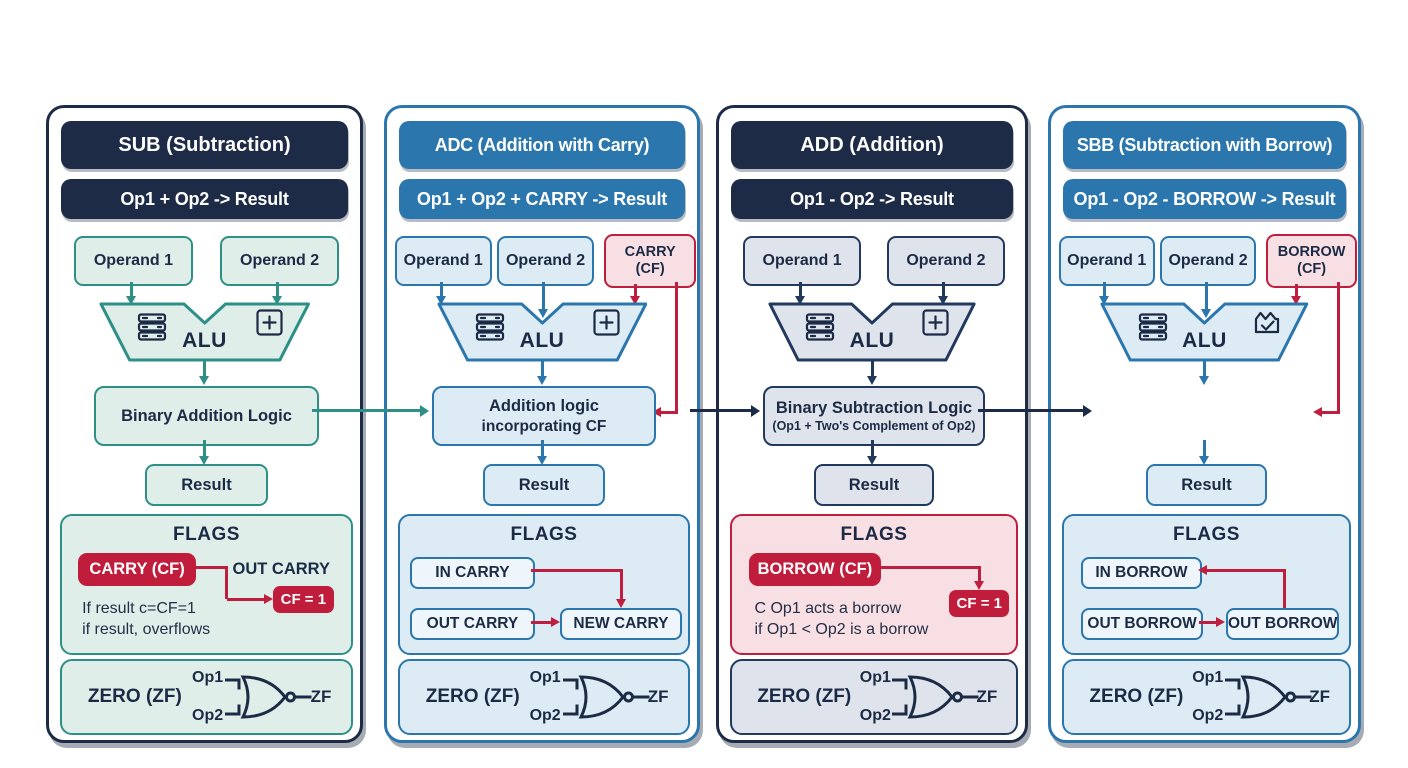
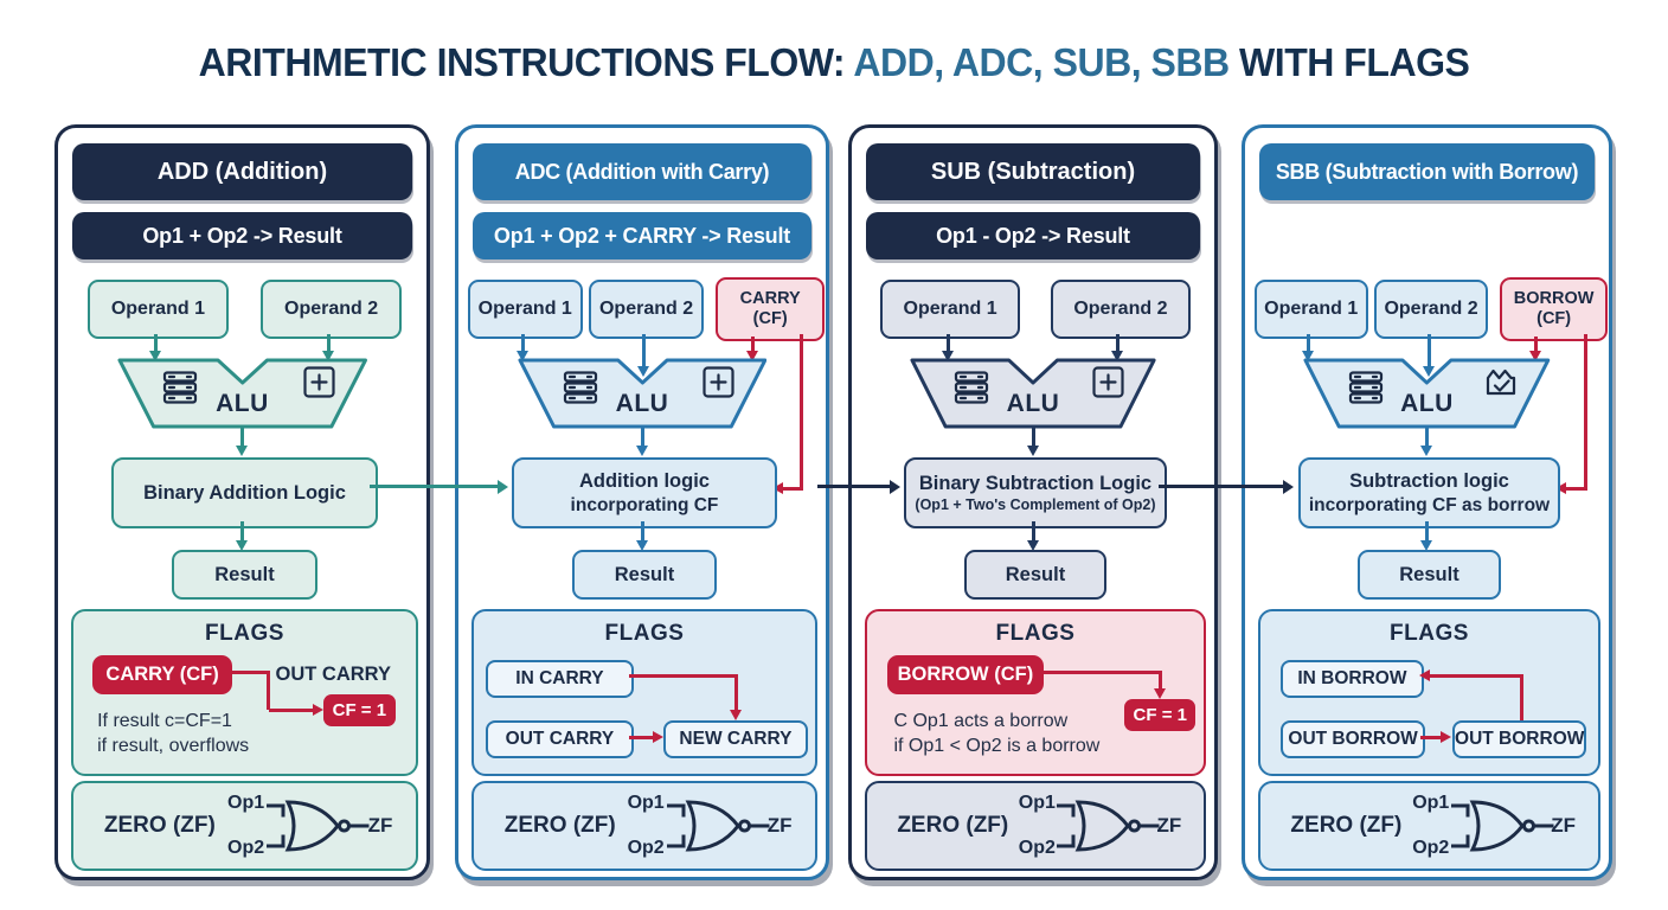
+ ARITHMETIC INSTRUCTIONS FLOW: ADD, ADC, SUB, SBB WITH FLAGS
- SUB (Subtraction)
+ ADD (Addition)
  Op1 + Op2 -> Result
  Operand 1
  Operand 2
  ALU
  Binary Addition Logic
  Result
  FLAGS
  CARRY (CF)
  OUT CARRY
  CF = 1
  If result c=CF=1
  if result, overflows
  ZERO (ZF)
  Op1
  Op2
  ZF
  ADC (Addition with Carry)
  Op1 + Op2 + CARRY -> Result
  Operand 1
  Operand 2
  CARRY
  (CF)
  ALU
  Addition logic
  incorporating CF
  Result
  FLAGS
  IN CARRY
  OUT CARRY
  NEW CARRY
  ZERO (ZF)
  Op1
  Op2
  ZF
- ADD (Addition)
+ SUB (Subtraction)
  Op1 - Op2 -> Result
  Operand 1
  Operand 2
  ALU
  Binary Subtraction Logic
  (Op1 + Two's Complement of Op2)
  Result
  FLAGS
  BORROW (CF)
  CF = 1
  C Op1 acts a borrow
  if Op1 < Op2 is a borrow
  ZERO (ZF)
  Op1
  Op2
  ZF
  SBB (Subtraction with Borrow)
- Op1 - Op2 - BORROW -> Result
  Operand 1
  Operand 2
  BORROW
  (CF)
  ALU
+ Subtraction logic
+ incorporating CF as borrow
  Result
  FLAGS
  IN BORROW
  OUT BORROW
  OUT BORROW
  ZERO (ZF)
  Op1
  Op2
  ZF
